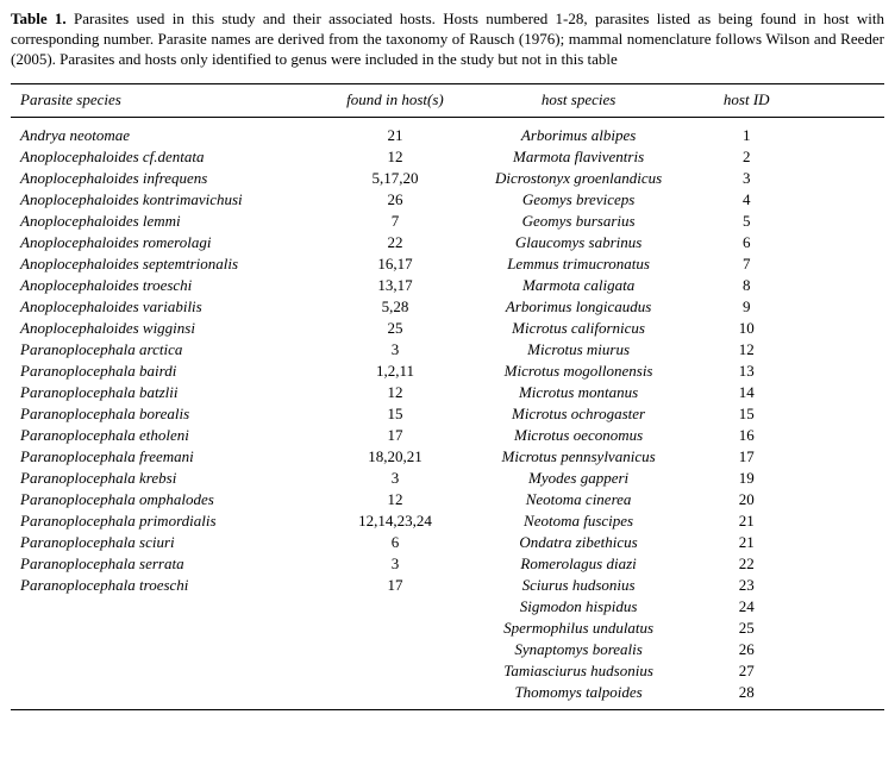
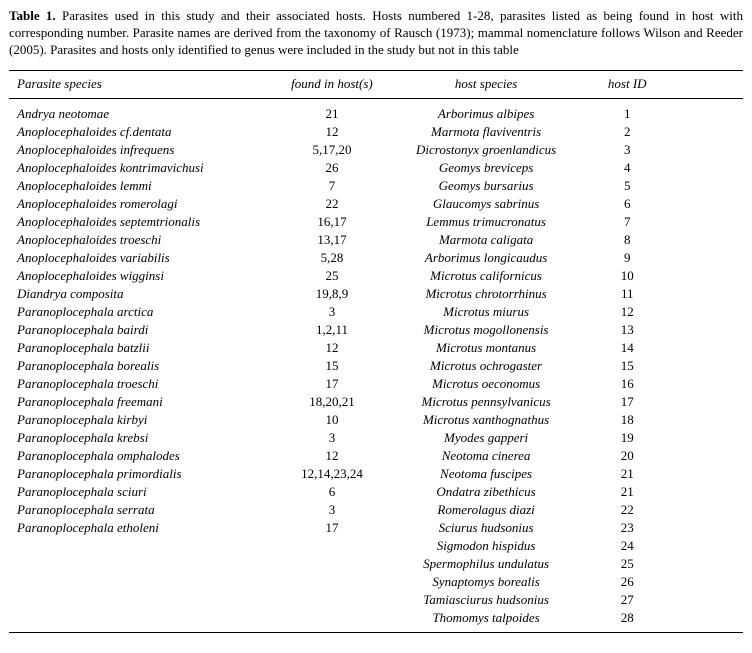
- Table 1. Parasites used in this study and their associated hosts. Hosts numbered 1-28, parasites listed as being found in host with corresponding number. Parasite names are derived from the taxonomy of Rausch (1976); mammal nomenclature follows Wilson and Reeder (2005). Parasites and hosts only identified to genus were included in the study but not in this table
+ Table 1. Parasites used in this study and their associated hosts. Hosts numbered 1-28, parasites listed as being found in host with corresponding number. Parasite names are derived from the taxonomy of Rausch (1973); mammal nomenclature follows Wilson and Reeder (2005). Parasites and hosts only identified to genus were included in the study but not in this table
  Parasite species	found in host(s)	host species	host ID
  Andrya neotomae	21	Arborimus albipes	1
  Anoplocephaloides cf.dentata	12	Marmota flaviventris	2
  Anoplocephaloides infrequens	5,17,20	Dicrostonyx groenlandicus	3
  Anoplocephaloides kontrimavichusi	26	Geomys breviceps	4
  Anoplocephaloides lemmi	7	Geomys bursarius	5
  Anoplocephaloides romerolagi	22	Glaucomys sabrinus	6
  Anoplocephaloides septemtrionalis	16,17	Lemmus trimucronatus	7
  Anoplocephaloides troeschi	13,17	Marmota caligata	8
  Anoplocephaloides variabilis	5,28	Arborimus longicaudus	9
  Anoplocephaloides wigginsi	25	Microtus californicus	10
+ Diandrya composita	19,8,9	Microtus chrotorrhinus	11
  Paranoplocephala arctica	3	Microtus miurus	12
  Paranoplocephala bairdi	1,2,11	Microtus mogollonensis	13
  Paranoplocephala batzlii	12	Microtus montanus	14
  Paranoplocephala borealis	15	Microtus ochrogaster	15
- Paranoplocephala etholeni	17	Microtus oeconomus	16
+ Paranoplocephala troeschi	17	Microtus oeconomus	16
  Paranoplocephala freemani	18,20,21	Microtus pennsylvanicus	17
+ Paranoplocephala kirbyi	10	Microtus xanthognathus	18
  Paranoplocephala krebsi	3	Myodes gapperi	19
  Paranoplocephala omphalodes	12	Neotoma cinerea	20
  Paranoplocephala primordialis	12,14,23,24	Neotoma fuscipes	21
  Paranoplocephala sciuri	6	Ondatra zibethicus	21
  Paranoplocephala serrata	3	Romerolagus diazi	22
- Paranoplocephala troeschi	17	Sciurus hudsonius	23
+ Paranoplocephala etholeni	17	Sciurus hudsonius	23
  		Sigmodon hispidus	24
  		Spermophilus undulatus	25
  		Synaptomys borealis	26
  		Tamiasciurus hudsonius	27
  		Thomomys talpoides	28
